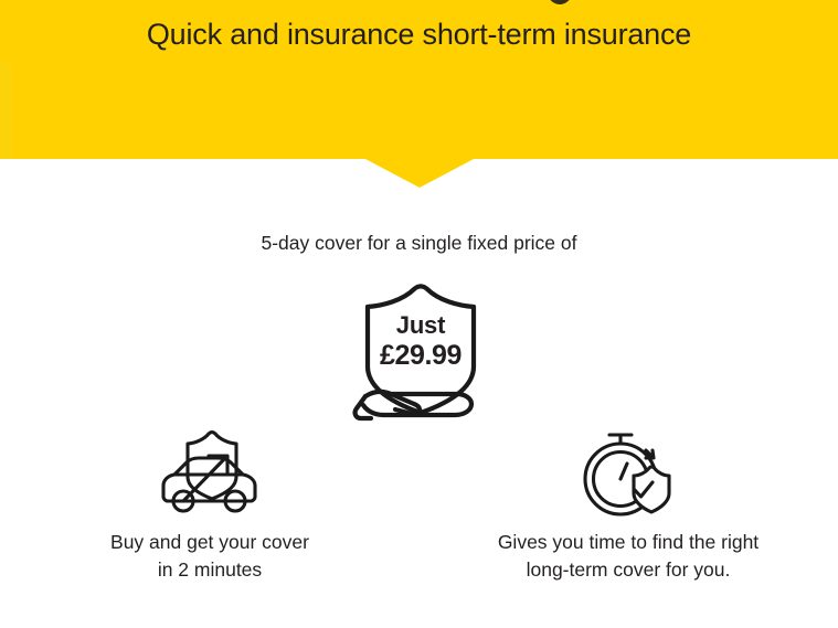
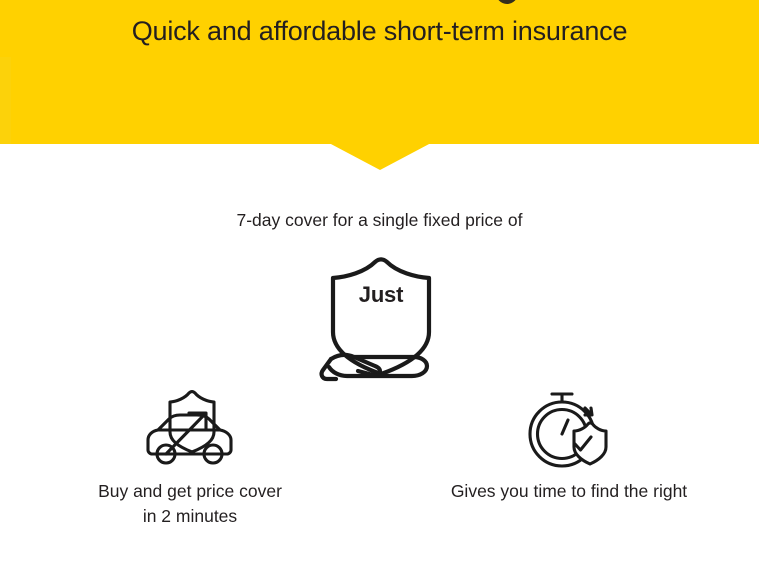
- Quick and insurance short-term insurance
+ Quick and affordable short-term insurance
- 5-day cover for a single fixed price of
+ 7-day cover for a single fixed price of
  Just
- £29.99
- Buy and get your cover
+ Buy and get price cover
  in 2 minutes
  Gives you time to find the right
- long-term cover for you.
